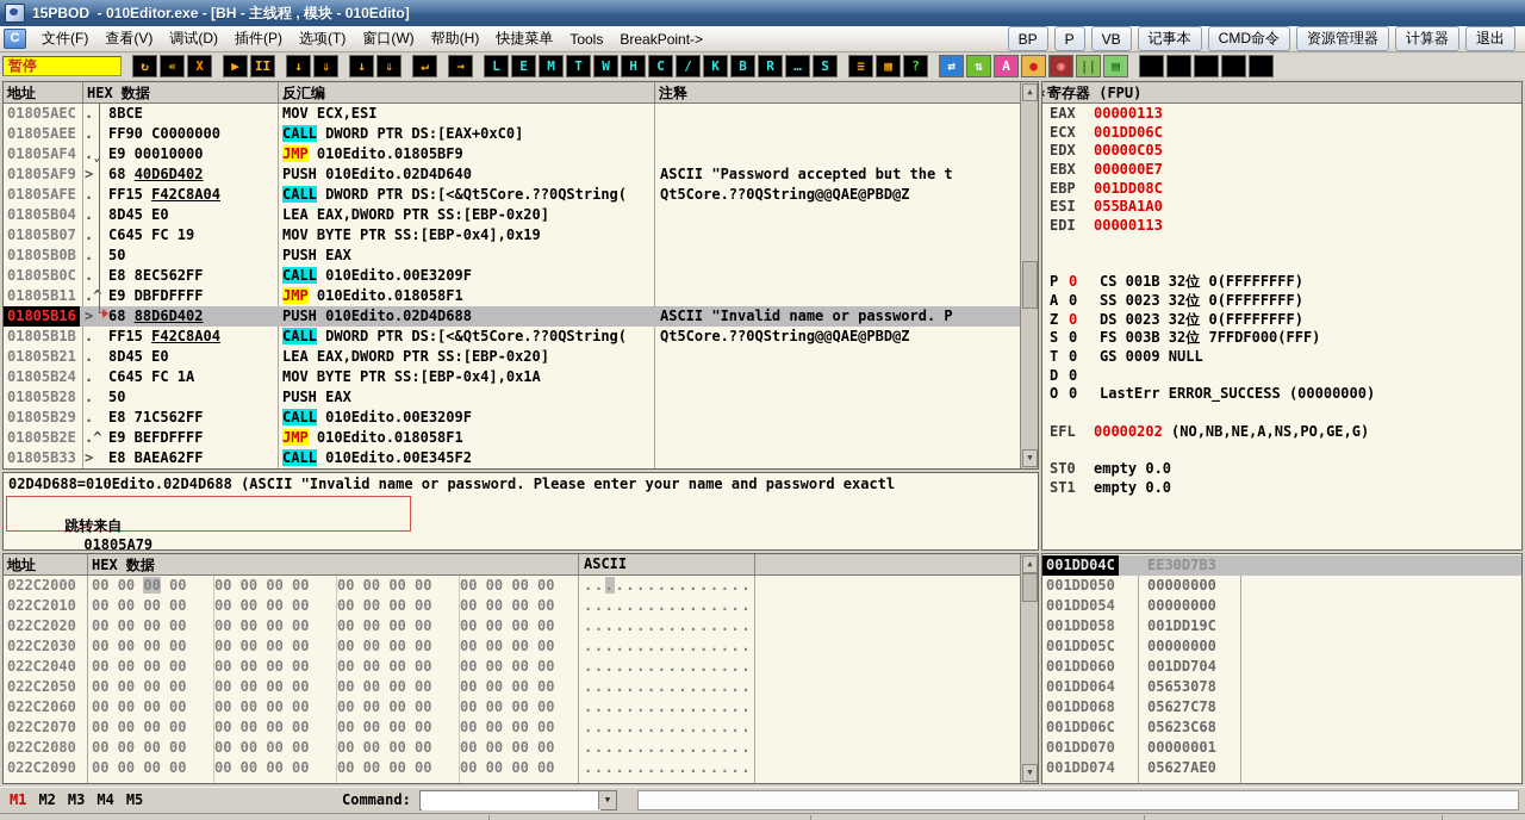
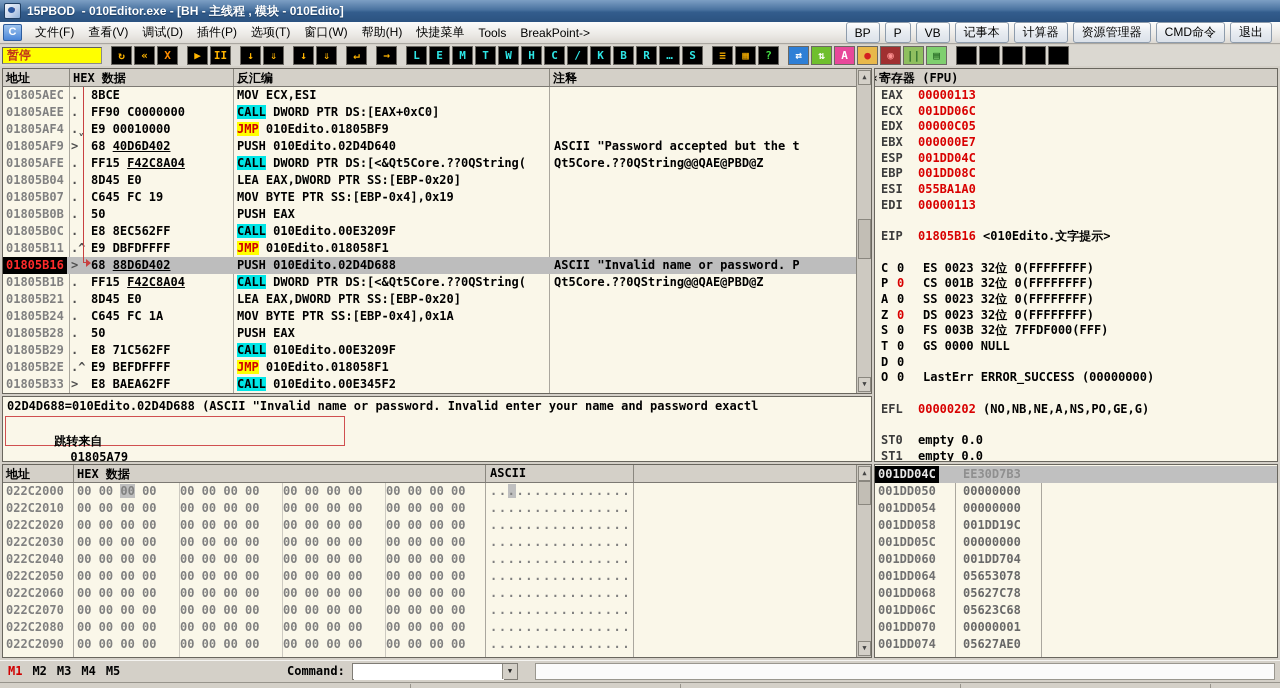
  15PBOD - 010Editor.exe - [BH - 主线程 , 模块 - 010Edito]
  C
  文件(F)
  查看(V)
  调试(D)
  插件(P)
  选项(T)
  窗口(W)
  帮助(H)
  快捷菜单
  Tools
  BreakPoint->
  BP
  P
  VB
  记事本
- CMD命令
+ 计算器
  资源管理器
- 计算器
+ CMD命令
  退出
  暂停
  ↻
  «
  X
  ▶
  II
  ↓
  ⇓
  ↓
  ⇓
  ↵
  →
  L
  E
  M
  T
  W
  H
  C
  /
  K
  B
  R
  …
  S
  ≡
  ▦
  ?
  ⇄
  ⇅
  A
  ●
  ◉
  ||
  ▤
  地址
  HEX 数据
  反汇编
  注释
  01805AEC
  .
  8BCE
  MOV ECX,ESI
  01805AEE
  .
  FF90 C0000000
  CALL DWORD PTR DS:[EAX+0xC0]
  01805AF4
  .ˬ
  E9 00010000
  JMP 010Edito.01805BF9
  01805AF9
  >
  68 40D6D402
  PUSH 010Edito.02D4D640
  ASCII "Password accepted but the t
  01805AFE
  .
  FF15 F42C8A04
  CALL DWORD PTR DS:[<&Qt5Core.??0QString(
  Qt5Core.??0QString@@QAE@PBD@Z
  01805B04
  .
  8D45 E0
  LEA EAX,DWORD PTR SS:[EBP-0x20]
  01805B07
  .
  C645 FC 19
  MOV BYTE PTR SS:[EBP-0x4],0x19
  01805B0B
  .
  50
  PUSH EAX
  01805B0C
  .
  E8 8EC562FF
  CALL 010Edito.00E3209F
  01805B11
  .^
  E9 DBFDFFFF
  JMP 010Edito.018058F1
  01805B16
  >
  68 88D6D402
  PUSH 010Edito.02D4D688
  ASCII "Invalid name or password. P
  01805B1B
  .
  FF15 F42C8A04
  CALL DWORD PTR DS:[<&Qt5Core.??0QString(
  Qt5Core.??0QString@@QAE@PBD@Z
  01805B21
  .
  8D45 E0
  LEA EAX,DWORD PTR SS:[EBP-0x20]
  01805B24
  .
  C645 FC 1A
  MOV BYTE PTR SS:[EBP-0x4],0x1A
  01805B28
  .
  50
  PUSH EAX
  01805B29
  .
  E8 71C562FF
  CALL 010Edito.00E3209F
  01805B2E
  .^
  E9 BEFDFFFF
  JMP 010Edito.018058F1
  01805B33
  >
  E8 BAEA62FF
  CALL 010Edito.00E345F2
  ▲
  ▼
- 02D4D688=010Edito.02D4D688 (ASCII "Invalid name or password. Please enter your name and password exactl
+ 02D4D688=010Edito.02D4D688 (ASCII "Invalid name or password. Invalid enter your name and password exactl
  跳转来自 01805A79
  地址
  HEX 数据
  ASCII
  022C2000
  00 00 00 00
  00 00 00 00
  00 00 00 00
  00 00 00 00
  ................
  022C2010
  00 00 00 00
  00 00 00 00
  00 00 00 00
  00 00 00 00
  ................
  022C2020
  00 00 00 00
  00 00 00 00
  00 00 00 00
  00 00 00 00
  ................
  022C2030
  00 00 00 00
  00 00 00 00
  00 00 00 00
  00 00 00 00
  ................
  022C2040
  00 00 00 00
  00 00 00 00
  00 00 00 00
  00 00 00 00
  ................
  022C2050
  00 00 00 00
  00 00 00 00
  00 00 00 00
  00 00 00 00
  ................
  022C2060
  00 00 00 00
  00 00 00 00
  00 00 00 00
  00 00 00 00
  ................
  022C2070
  00 00 00 00
  00 00 00 00
  00 00 00 00
  00 00 00 00
  ................
  022C2080
  00 00 00 00
  00 00 00 00
  00 00 00 00
  00 00 00 00
  ................
  022C2090
  00 00 00 00
  00 00 00 00
  00 00 00 00
  00 00 00 00
  ................
  ▲
  ▼
  寄存器 (FPU)
  ‹
  EAX 00000113
  ECX 001DD06C
  EDX 00000C05
  EBX 000000E7
+ ESP 001DD04C
  EBP 001DD08C
  ESI 055BA1A0
  EDI 00000113
+ EIP 01805B16 <010Edito.文字提示>
+ C 0 ES 0023 32位 0(FFFFFFFF)
  P 0 CS 001B 32位 0(FFFFFFFF)
  A 0 SS 0023 32位 0(FFFFFFFF)
  Z 0 DS 0023 32位 0(FFFFFFFF)
  S 0 FS 003B 32位 7FFDF000(FFF)
- T 0 GS 0009 NULL
+ T 0 GS 0000 NULL
  D 0
  O 0 LastErr ERROR_SUCCESS (00000000)
  EFL 00000202 (NO,NB,NE,A,NS,PO,GE,G)
  ST0 empty 0.0
  ST1 empty 0.0
  001DD04C
  EE30D7B3
  001DD050
  00000000
  001DD054
  00000000
  001DD058
  001DD19C
  001DD05C
  00000000
  001DD060
  001DD704
  001DD064
  05653078
  001DD068
  05627C78
  001DD06C
  05623C68
  001DD070
  00000001
  001DD074
  05627AE0
  M1
  M2
  M3
  M4
  M5
  Command:
  ▼
